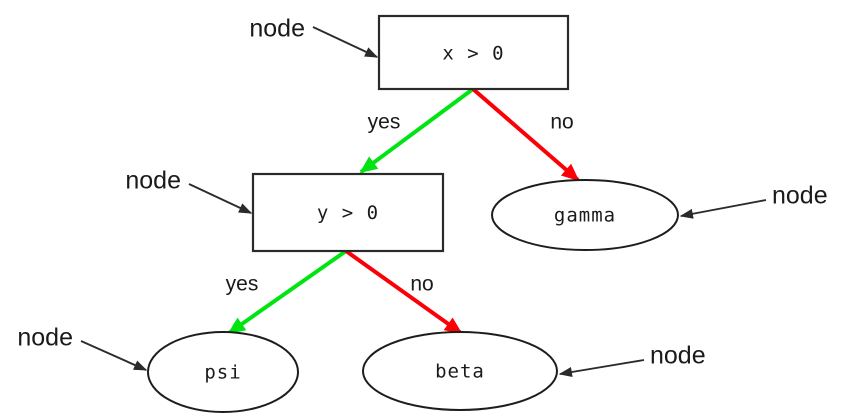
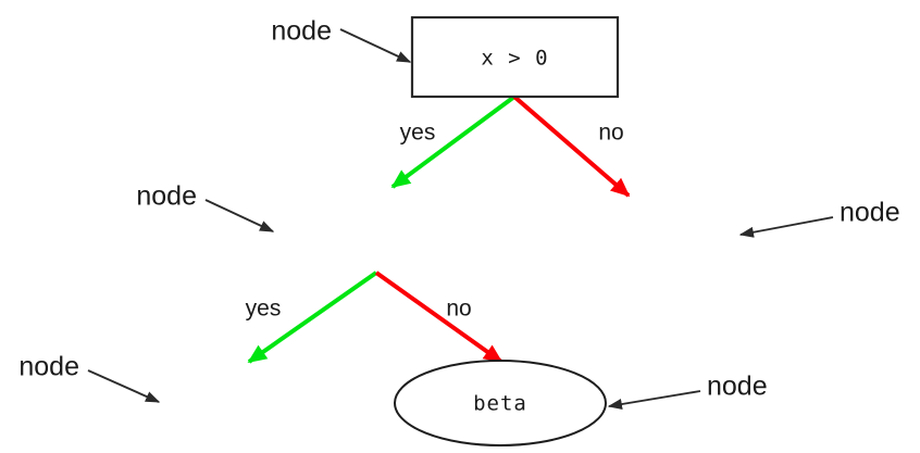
  x > 0
- y > 0
- gamma
- psi
  beta
  yes
  no
  yes
  no
  node
  node
  node
  node
  node
